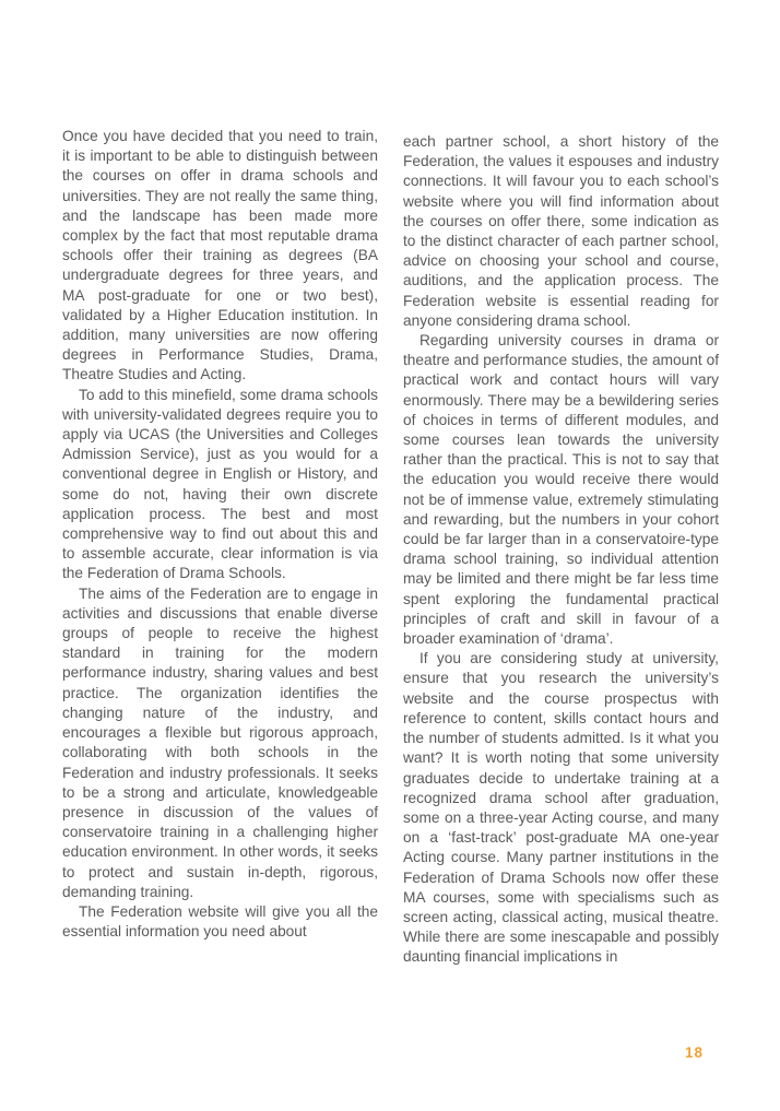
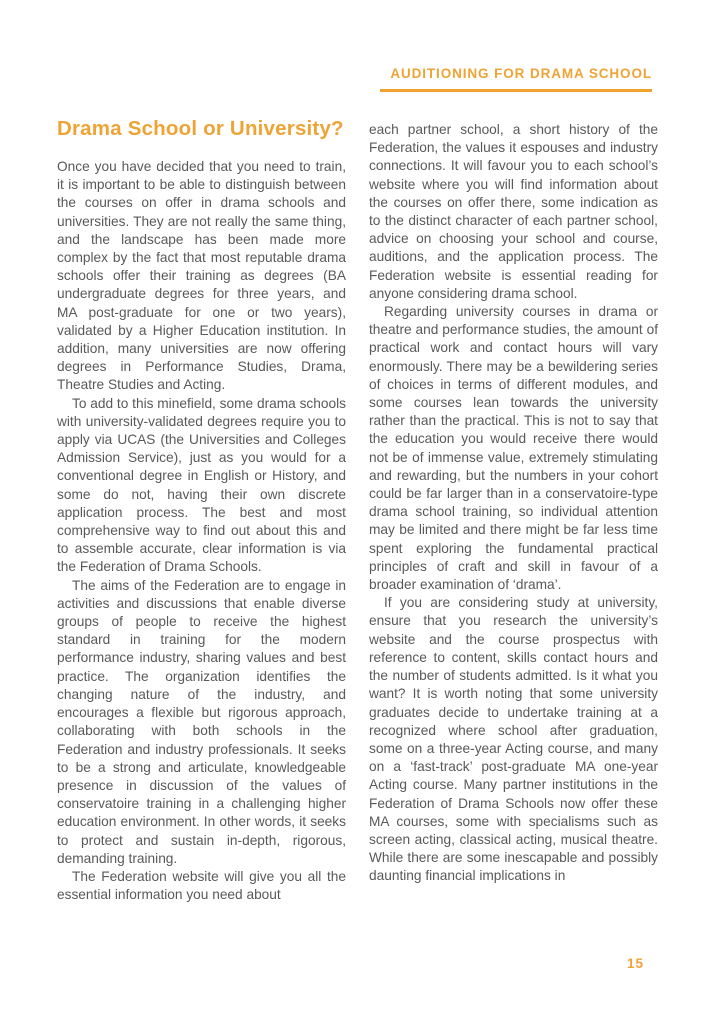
+ AUDITIONING FOR DRAMA SCHOOL
+ Drama School or University?
- Once you have decided that you need to train, it is important to be able to distinguish between the courses on offer in drama schools and universities. They are not really the same thing, and the landscape has been made more complex by the fact that most reputable drama schools offer their training as degrees (BA undergraduate degrees for three years, and MA post-graduate for one or two best), validated by a Higher Education institution. In addition, many universities are now offering degrees in Performance Studies, Drama, Theatre Studies and Acting.
+ Once you have decided that you need to train, it is important to be able to distinguish between the courses on offer in drama schools and universities. They are not really the same thing, and the landscape has been made more complex by the fact that most reputable drama schools offer their training as degrees (BA undergraduate degrees for three years, and MA post-graduate for one or two years), validated by a Higher Education institution. In addition, many universities are now offering degrees in Performance Studies, Drama, Theatre Studies and Acting.
  To add to this minefield, some drama schools with university-validated degrees require you to apply via UCAS (the Universities and Colleges Admission Service), just as you would for a conventional degree in English or History, and some do not, having their own discrete application process. The best and most comprehensive way to find out about this and to assemble accurate, clear information is via the Federation of Drama Schools.
  The aims of the Federation are to engage in activities and discussions that enable diverse groups of people to receive the highest standard in training for the modern performance industry, sharing values and best practice. The organization identifies the changing nature of the industry, and encourages a flexible but rigorous approach, collaborating with both schools in the Federation and industry professionals. It seeks to be a strong and articulate, knowledgeable presence in discussion of the values of conservatoire training in a challenging higher education environment. In other words, it seeks to protect and sustain in-depth, rigorous, demanding training.
  The Federation website will give you all the essential information you need about
  each partner school, a short history of the Federation, the values it espouses and industry connections. It will favour you to each school’s website where you will find information about the courses on offer there, some indication as to the distinct character of each partner school, advice on choosing your school and course, auditions, and the application process. The Federation website is essential reading for anyone considering drama school.
  Regarding university courses in drama or theatre and performance studies, the amount of practical work and contact hours will vary enormously. There may be a bewildering series of choices in terms of different modules, and some courses lean towards the university rather than the practical. This is not to say that the education you would receive there would not be of immense value, extremely stimulating and rewarding, but the numbers in your cohort could be far larger than in a conservatoire-type drama school training, so individual attention may be limited and there might be far less time spent exploring the fundamental practical principles of craft and skill in favour of a broader examination of ‘drama’.
- If you are considering study at university, ensure that you research the university’s website and the course prospectus with reference to content, skills contact hours and the number of students admitted. Is it what you want? It is worth noting that some university graduates decide to undertake training at a recognized drama school after graduation, some on a three-year Acting course, and many on a ‘fast-track’ post-graduate MA one-year Acting course. Many partner institutions in the Federation of Drama Schools now offer these MA courses, some with specialisms such as screen acting, classical acting, musical theatre. While there are some inescapable and possibly daunting financial implications in
+ If you are considering study at university, ensure that you research the university’s website and the course prospectus with reference to content, skills contact hours and the number of students admitted. Is it what you want? It is worth noting that some university graduates decide to undertake training at a recognized where school after graduation, some on a three-year Acting course, and many on a ‘fast-track’ post-graduate MA one-year Acting course. Many partner institutions in the Federation of Drama Schools now offer these MA courses, some with specialisms such as screen acting, classical acting, musical theatre. While there are some inescapable and possibly daunting financial implications in
- 18
+ 15
